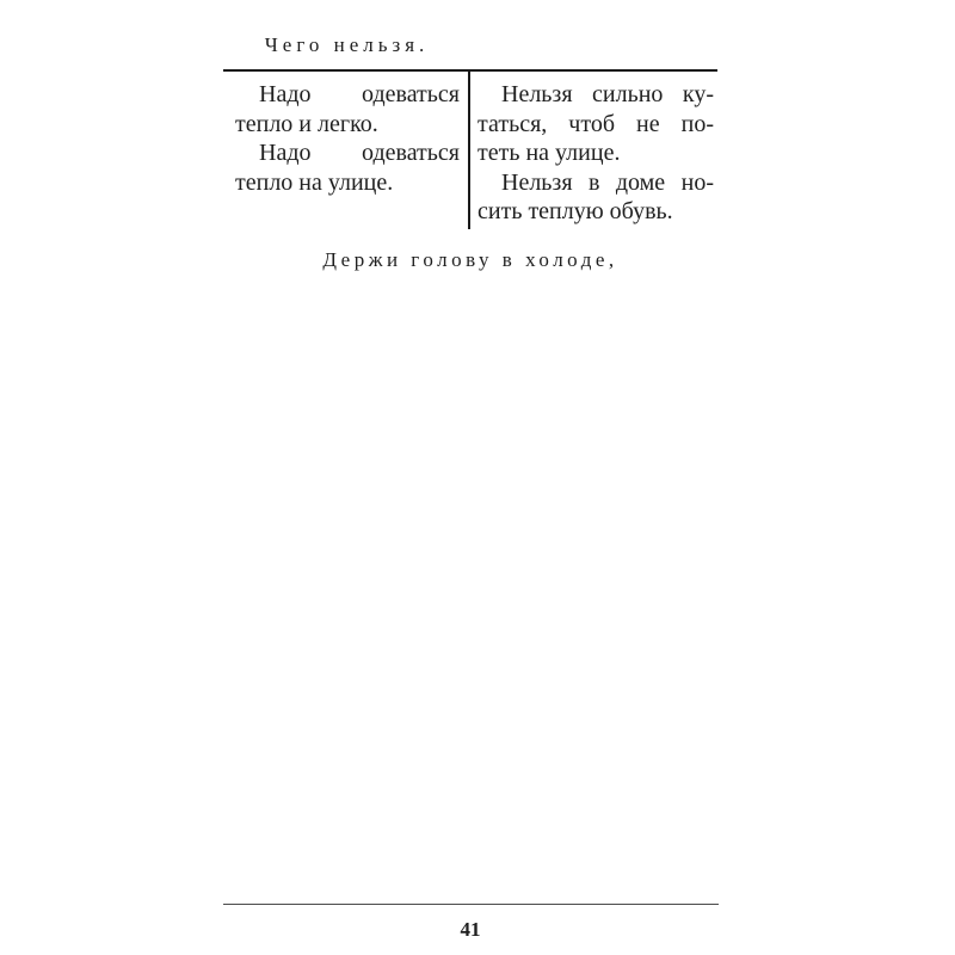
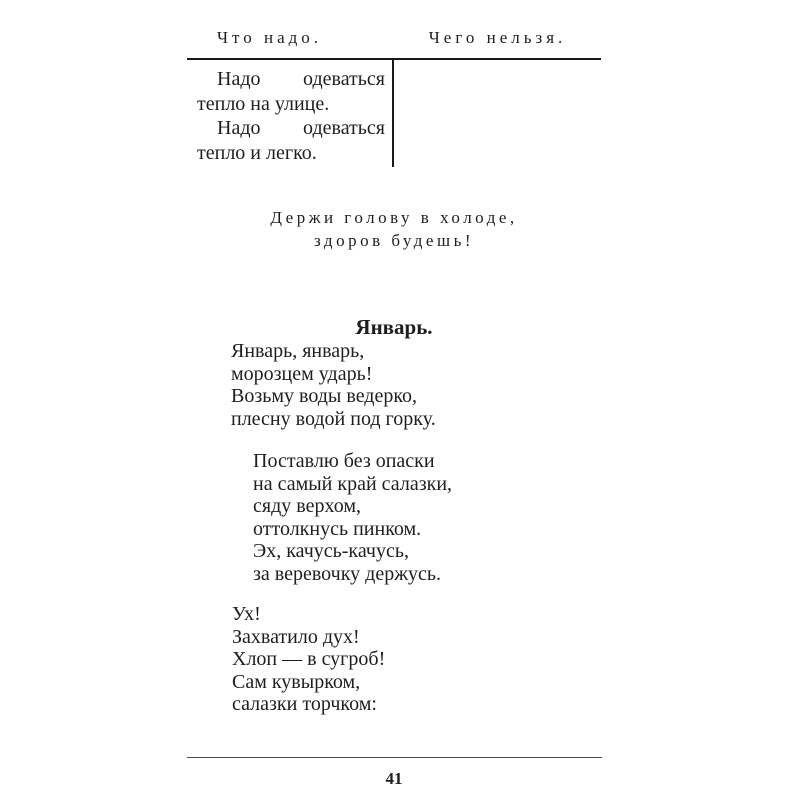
+ Что надо.
  Чего нельзя.
  Надо одеваться
- тепло и легко.
+ тепло на улице.
  Надо одеваться
- тепло на улице.
+ тепло и легко.
- Нельзя сильно ку-
- таться, чтоб не по-
- теть на улице.
- Нельзя в доме но-
- сить теплую обувь.
  Держи голову в холоде,
+ здоров будешь!
+ Январь.
+ Январь, январь,
+ морозцем ударь!
+ Возьму воды ведерко,
+ плесну водой под горку.
+ Поставлю без опаски
+ на самый край салазки,
+ сяду верхом,
+ оттолкнусь пинком.
+ Эх, качусь-качусь,
+ за веревочку держусь.
+ Ух!
+ Захватило дух!
+ Хлоп — в сугроб!
+ Сам кувырком,
+ салазки торчком:
  41
